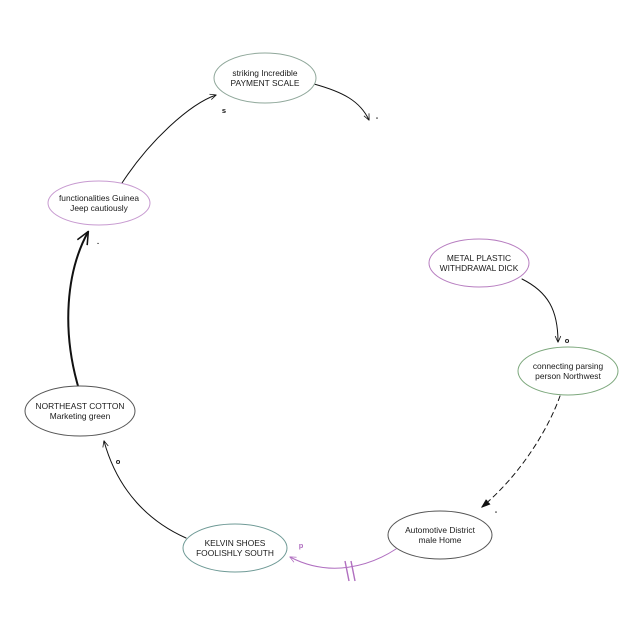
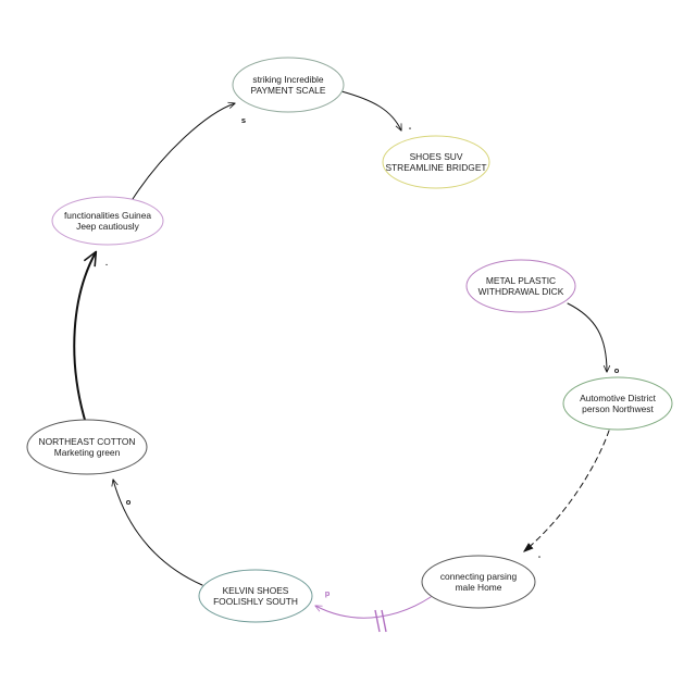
  striking Incredible PAYMENT SCALE
+ SHOES SUV STREAMLINE BRIDGET
  functionalities Guinea Jeep cautiously
  METAL PLASTIC WITHDRAWAL DICK
- connecting parsing person Northwest
+ Automotive District person Northwest
  NORTHEAST COTTON Marketing green
- Automotive District male Home
+ connecting parsing male Home
  KELVIN SHOES FOOLISHLY SOUTH
  s
  -
  o
  -
  p
  o
  .
